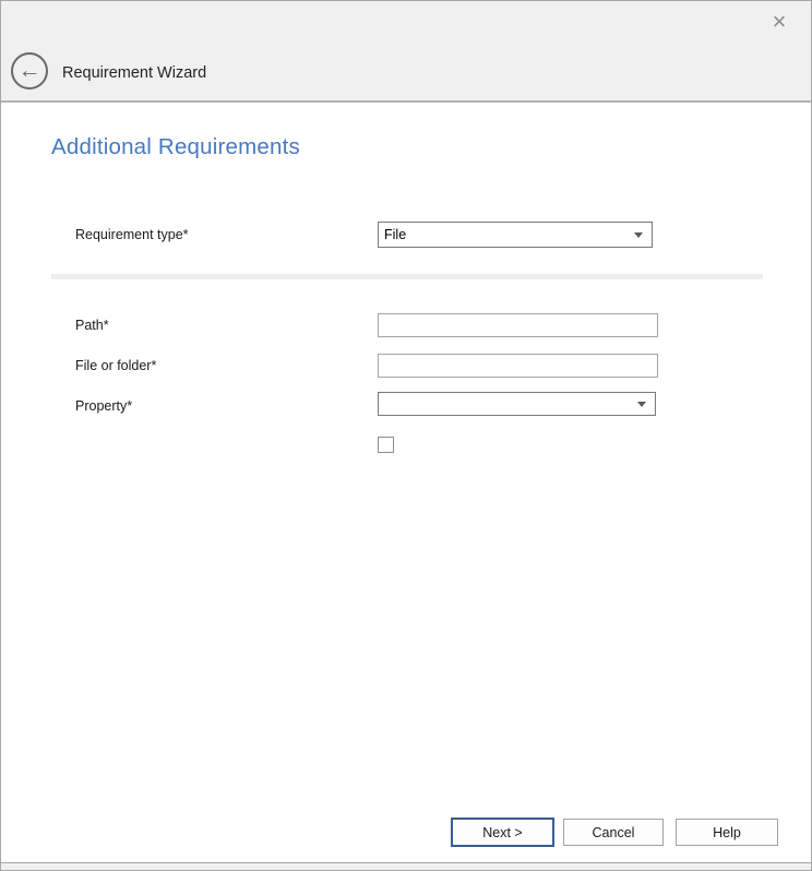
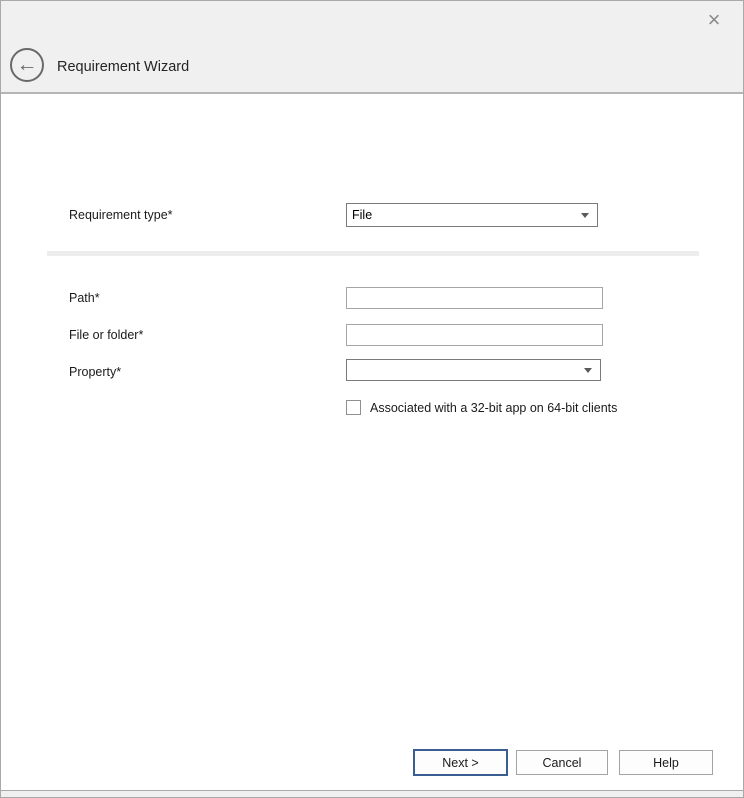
  ×
  ←
  Requirement Wizard
- Additional Requirements
  Requirement type*
  File
  Path*
  File or folder*
  Property*
+ Associated with a 32-bit app on 64-bit clients
  Next >
  Cancel
  Help
